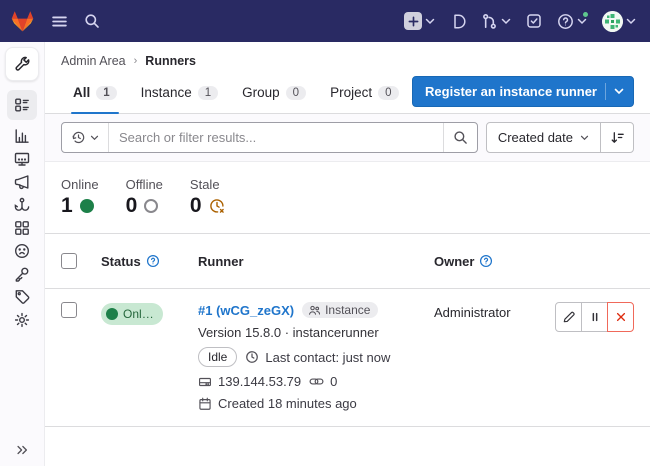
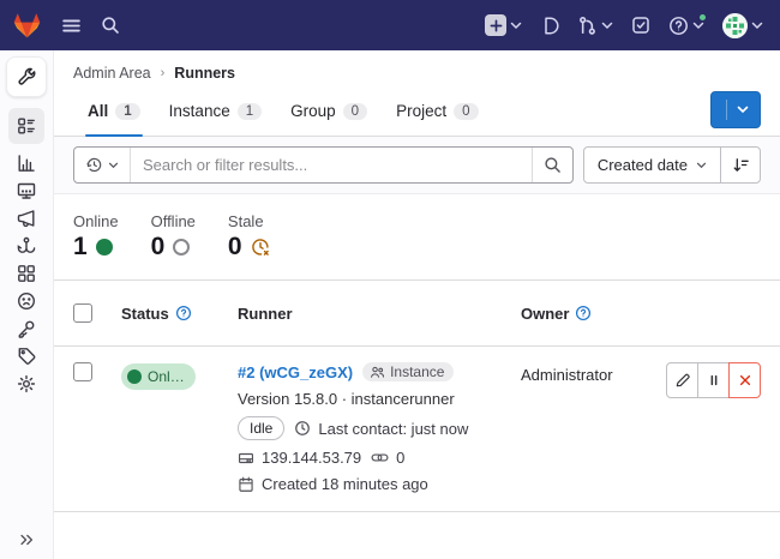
  Admin Area
  ›
  Runners
  All
  1
  Instance
  1
  Group
  0
  Project
  0
- Register an instance runner
  Search or filter results...
  Created date
  Online
  1
  Offline
  0
  Stale
  0
  Status
  Runner
  Owner
  Online
- #1 (wCG_zeGX)
+ #2 (wCG_zeGX)
  Instance
  Version 15.8.0 · instancerunner
  Idle
  Last contact: just now
  139.144.53.79
  0
  Created 18 minutes ago
  Administrator
